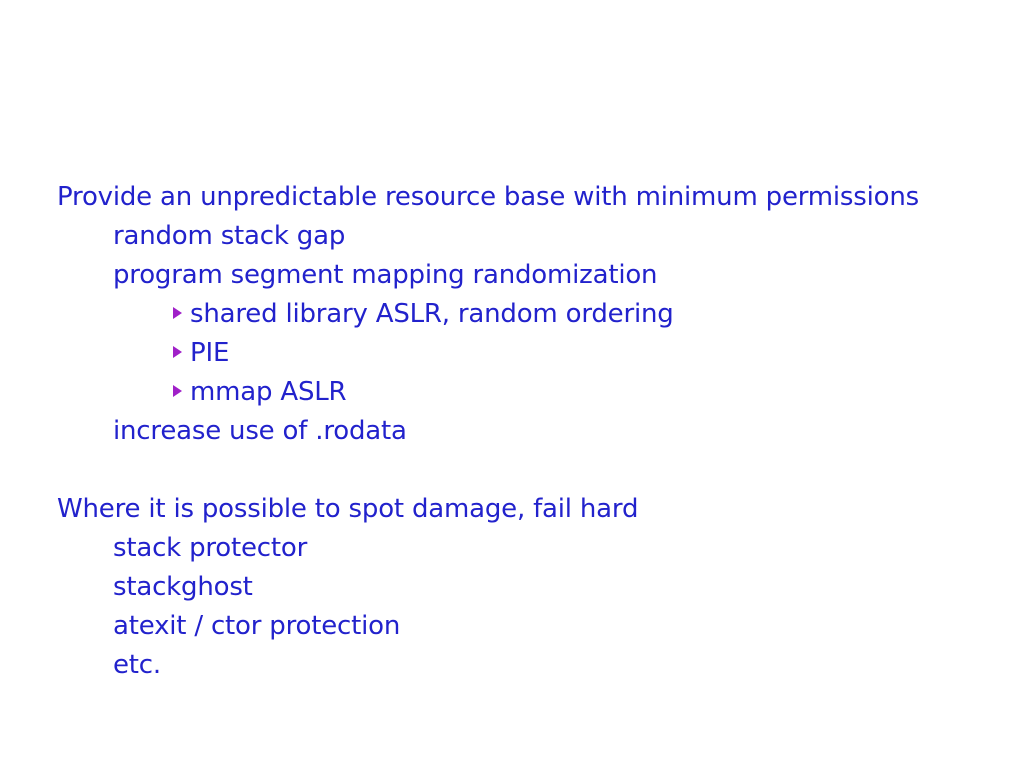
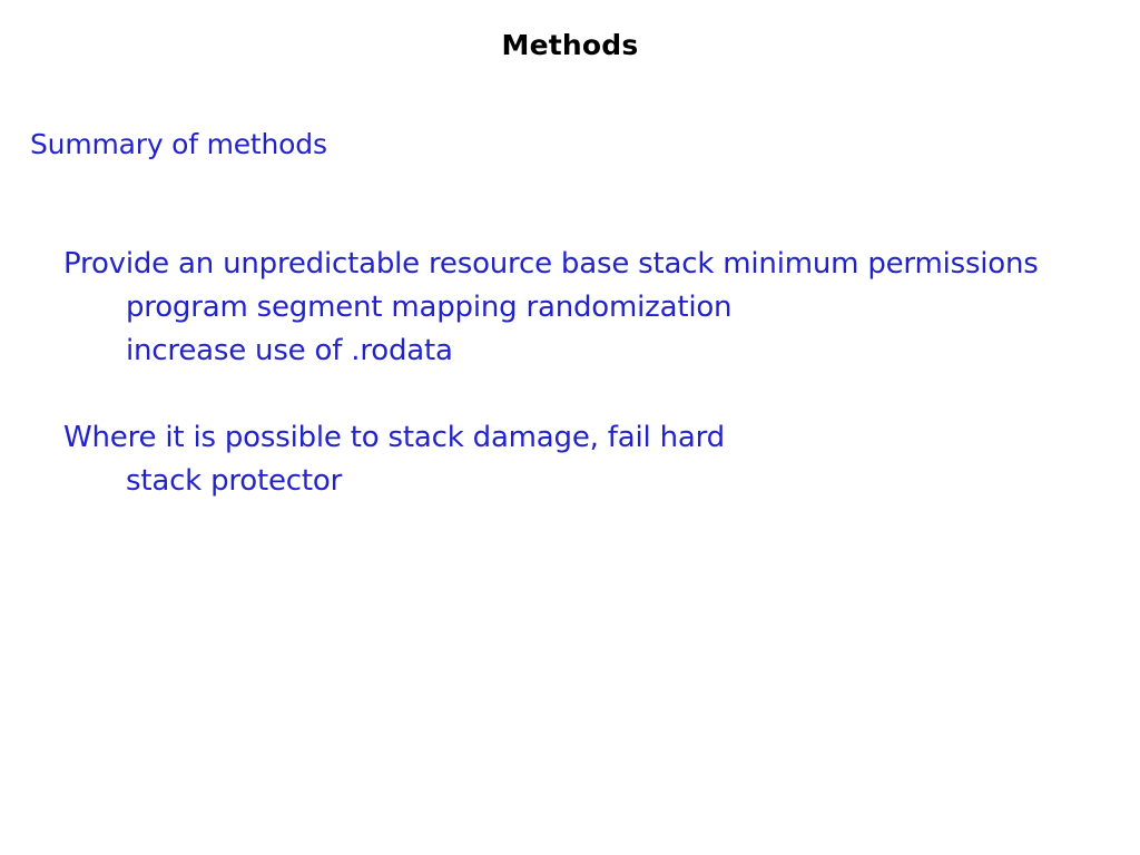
+ Methods
+ Summary of methods
- Provide an unpredictable resource base with minimum permissions
+ Provide an unpredictable resource base stack minimum permissions
- random stack gap
  program segment mapping randomization
- shared library ASLR, random ordering
- PIE
- mmap ASLR
  increase use of .rodata
- Where it is possible to spot damage, fail hard
+ Where it is possible to stack damage, fail hard
  stack protector
- stackghost
- atexit / ctor protection
- etc.
